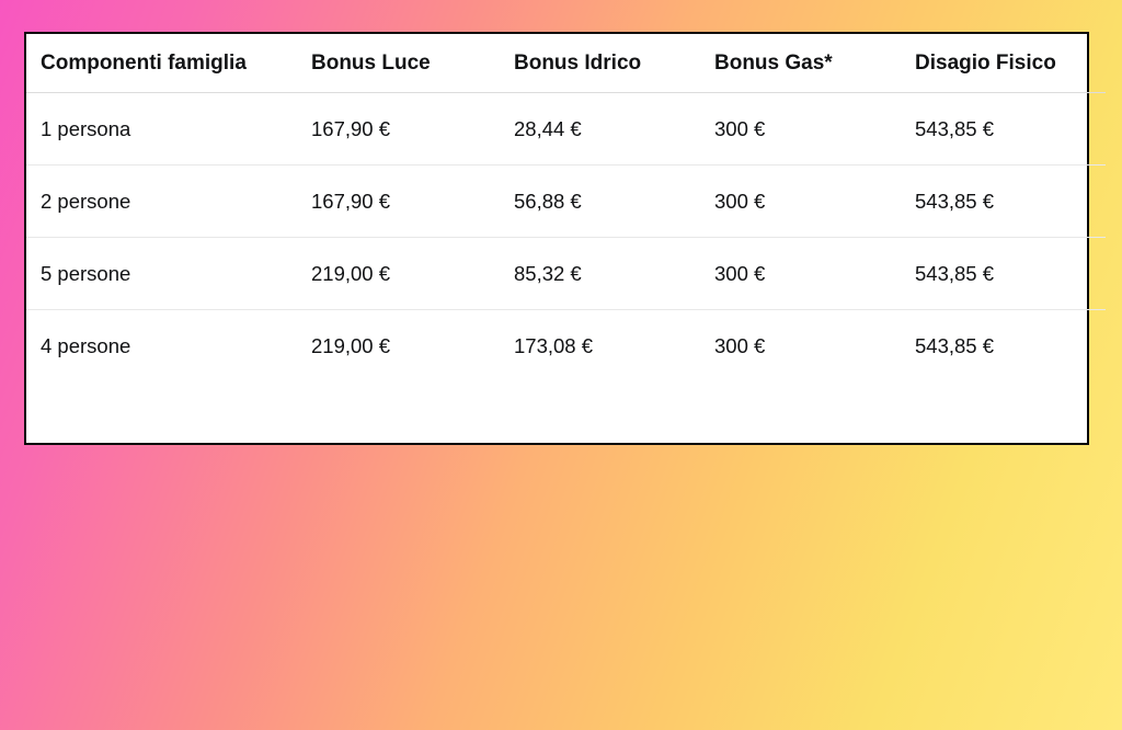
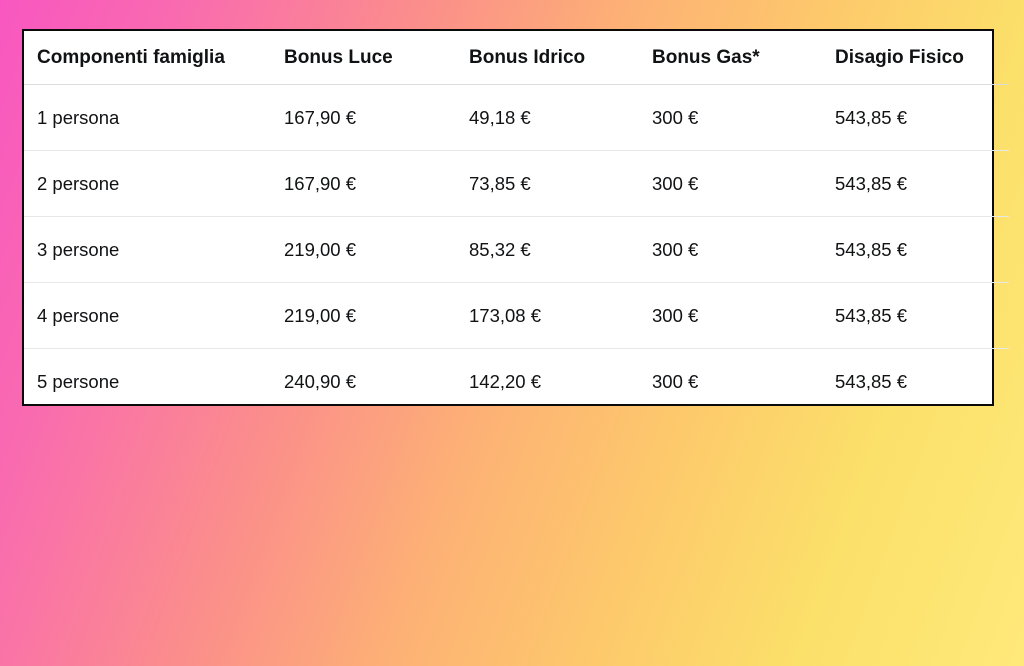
  Componenti famiglia	Bonus Luce	Bonus Idrico	Bonus Gas*	Disagio Fisico
- 1 persona	167,90 €	28,44 €	300 €	543,85 €
+ 1 persona	167,90 €	49,18 €	300 €	543,85 €
- 2 persone	167,90 €	56,88 €	300 €	543,85 €
+ 2 persone	167,90 €	73,85 €	300 €	543,85 €
- 5 persone	219,00 €	85,32 €	300 €	543,85 €
+ 3 persone	219,00 €	85,32 €	300 €	543,85 €
  4 persone	219,00 €	173,08 €	300 €	543,85 €
+ 5 persone	240,90 €	142,20 €	300 €	543,85 €
